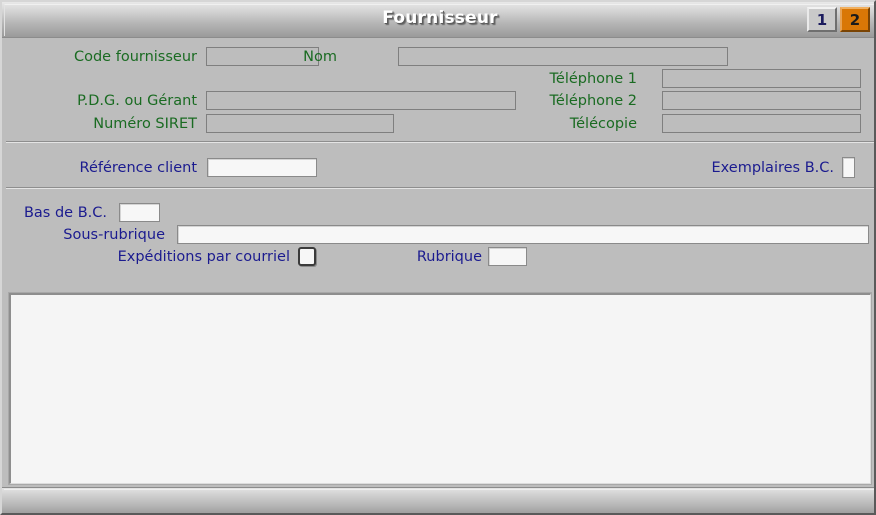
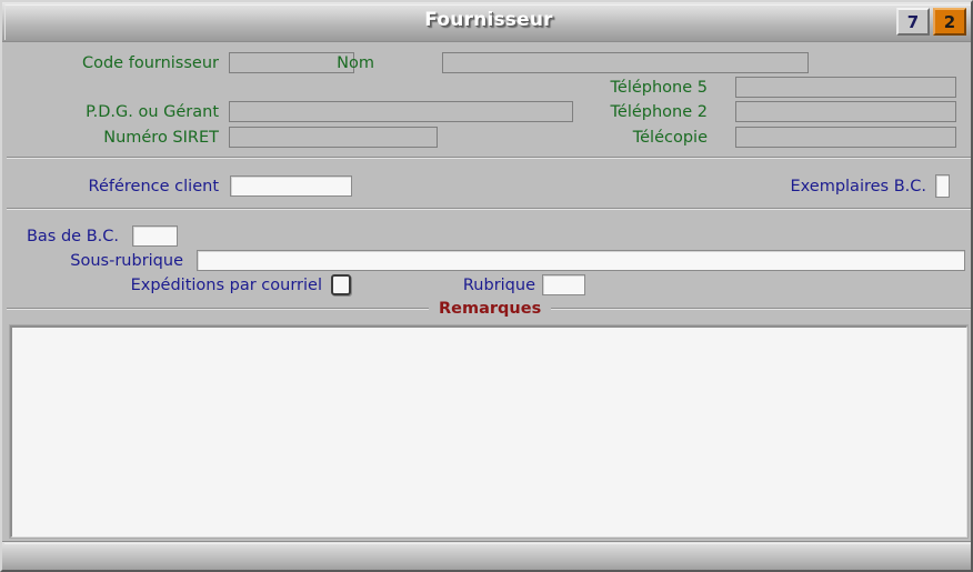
  Fournisseur
- 1
+ 7
  2
  Code fournisseur
  Nom
- Téléphone 1
+ Téléphone 5
  P.D.G. ou Gérant
  Téléphone 2
  Numéro SIRET
  Télécopie
  Référence client
  Exemplaires B.C.
  Bas de B.C.
  Sous-rubrique
  Expéditions par courriel
  Rubrique
+ Remarques
